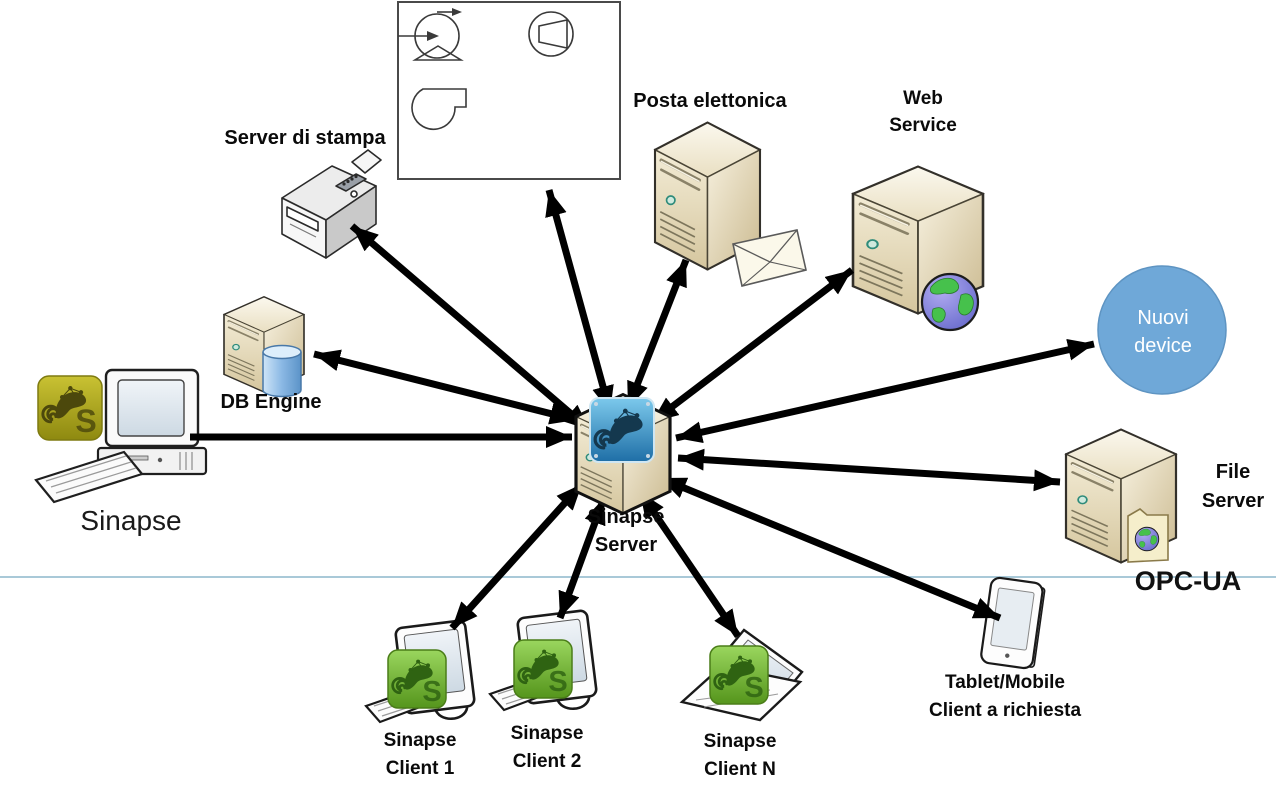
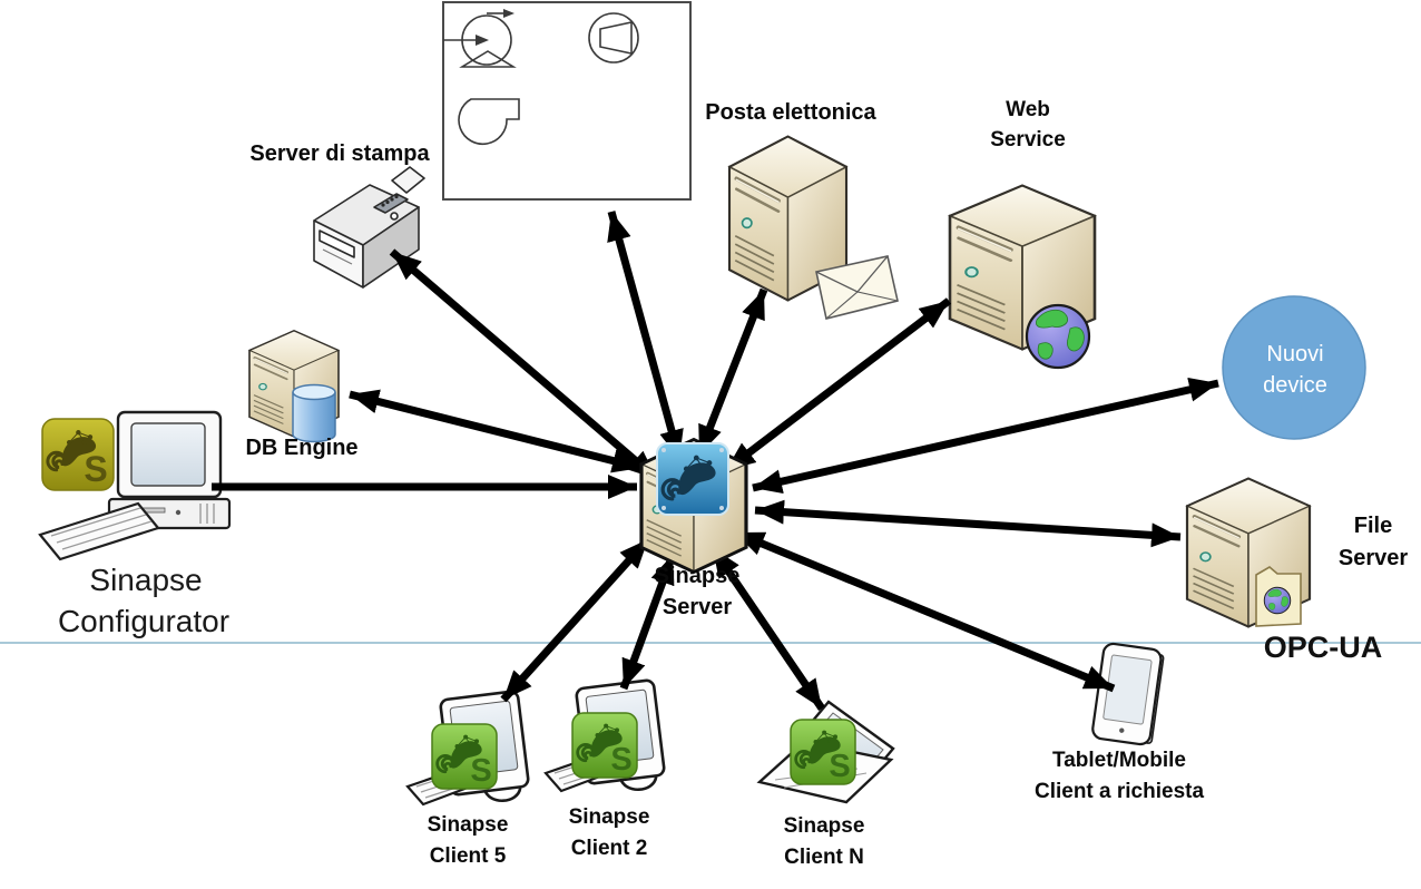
  S
  S
  S
  S
  Server di stampa
  Posta elettonica
  Web
  Service
  Nuovi
  device
  File
  Server
  OPC-UA
  Sinapse
  Server
  DB Engine
  Sinapse
+ Configurator
  Sinapse
- Client 1
+ Client 5
  Sinapse
  Client 2
  Sinapse
  Client N
  Tablet/Mobile
  Client a richiesta
